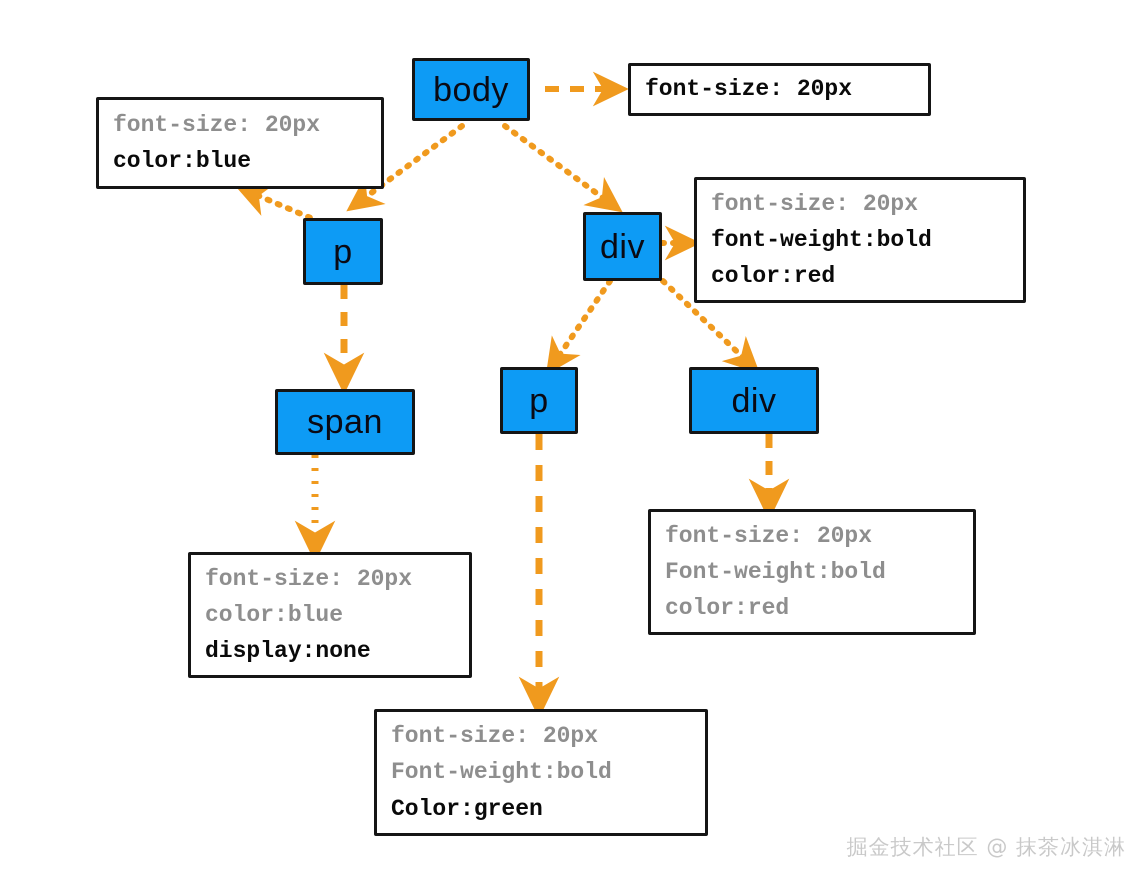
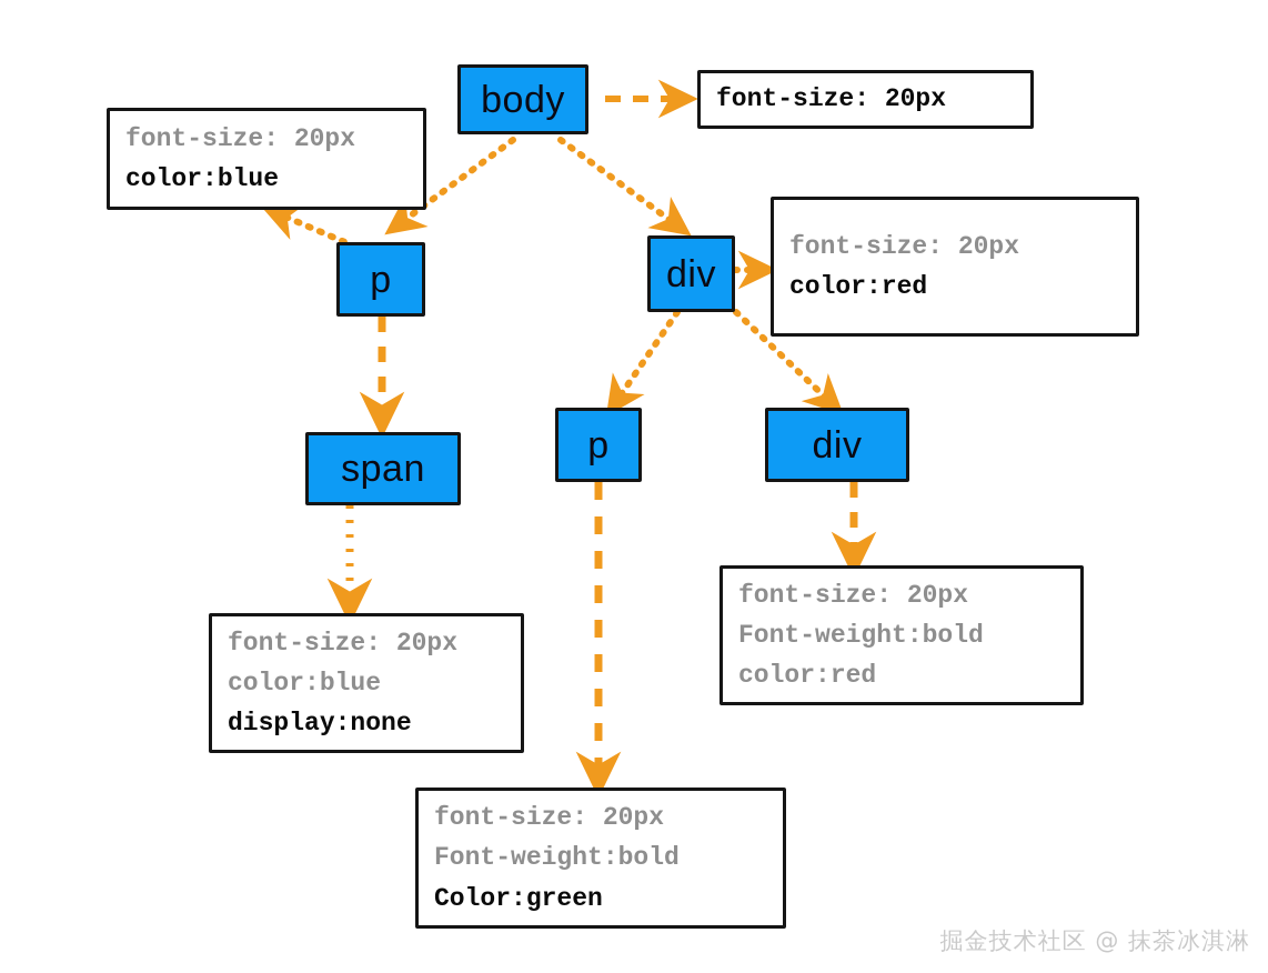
  body
  p
  div
  span
  p
  div
  font-size: 20px
  font-size: 20px
  color:blue
  font-size: 20px
- font-weight:bold
  color:red
  font-size: 20px
  color:blue
  display:none
  font-size: 20px
  Font-weight:bold
  color:red
  font-size: 20px
  Font-weight:bold
  Color:green
  掘金技术社区 @ 抹茶冰淇淋
